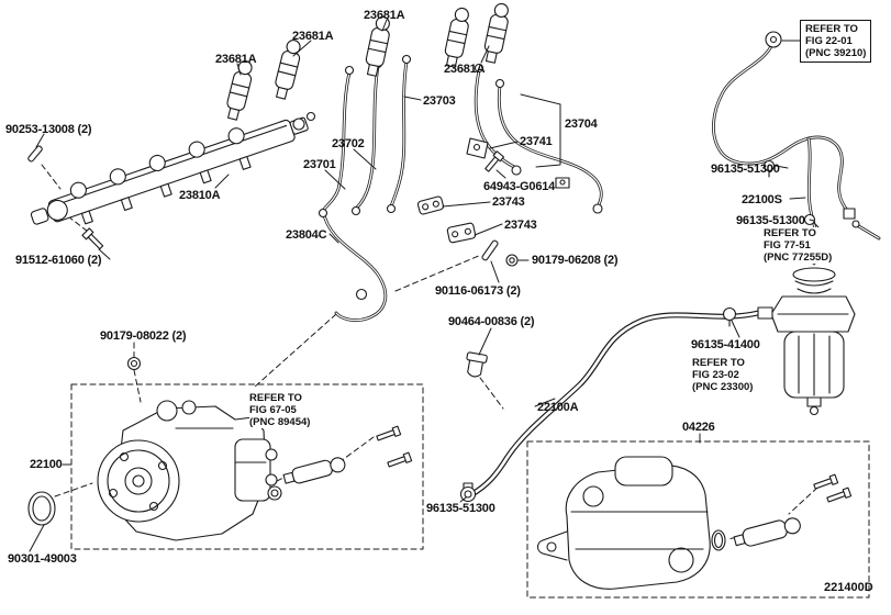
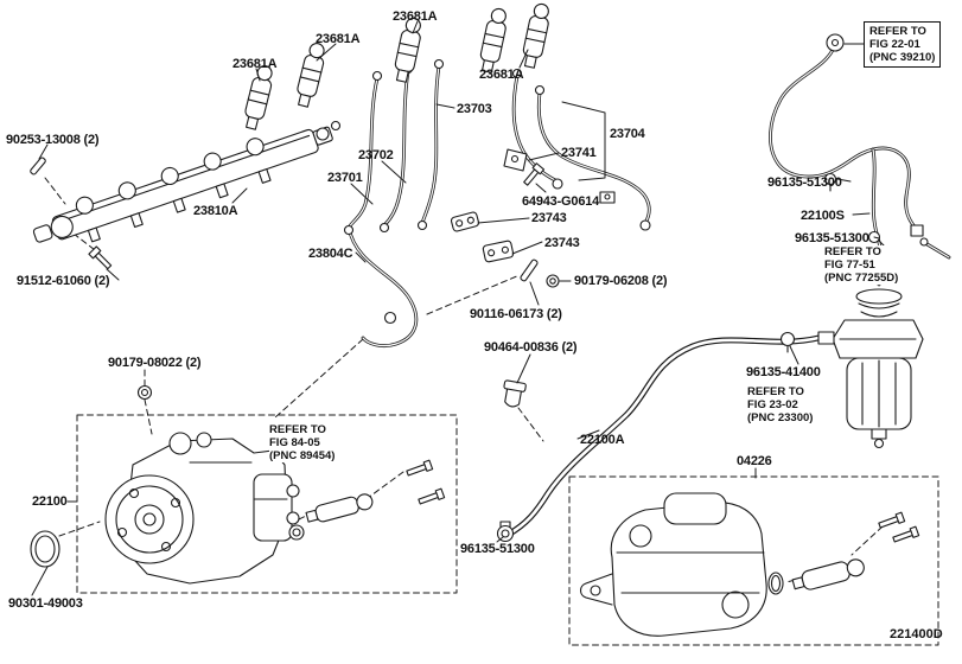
  23681A
  23681A
  23681A
  23681A
  23703
  23704
  90253-13008 (2)
  23741
  23702
  23701
  96135-51300
  64943-G0614
  23810A
  22100S
  23743
  96135-51300
  23743
  23804C
  91512-61060 (2)
  90179-06208 (2)
  90116-06173 (2)
  90464-00836 (2)
  90179-08022 (2)
  96135-41400
  22100A
  04226
  22100
  96135-51300
  90301-49003
  REFER TO
  FIG 22-01
  (PNC 39210)
  REFER TO
  FIG 77-51
  (PNC 77255D)
  REFER TO
  FIG 23-02
  (PNC 23300)
  REFER TO
- FIG 67-05
+ FIG 84-05
  (PNC 89454)
  221400D
